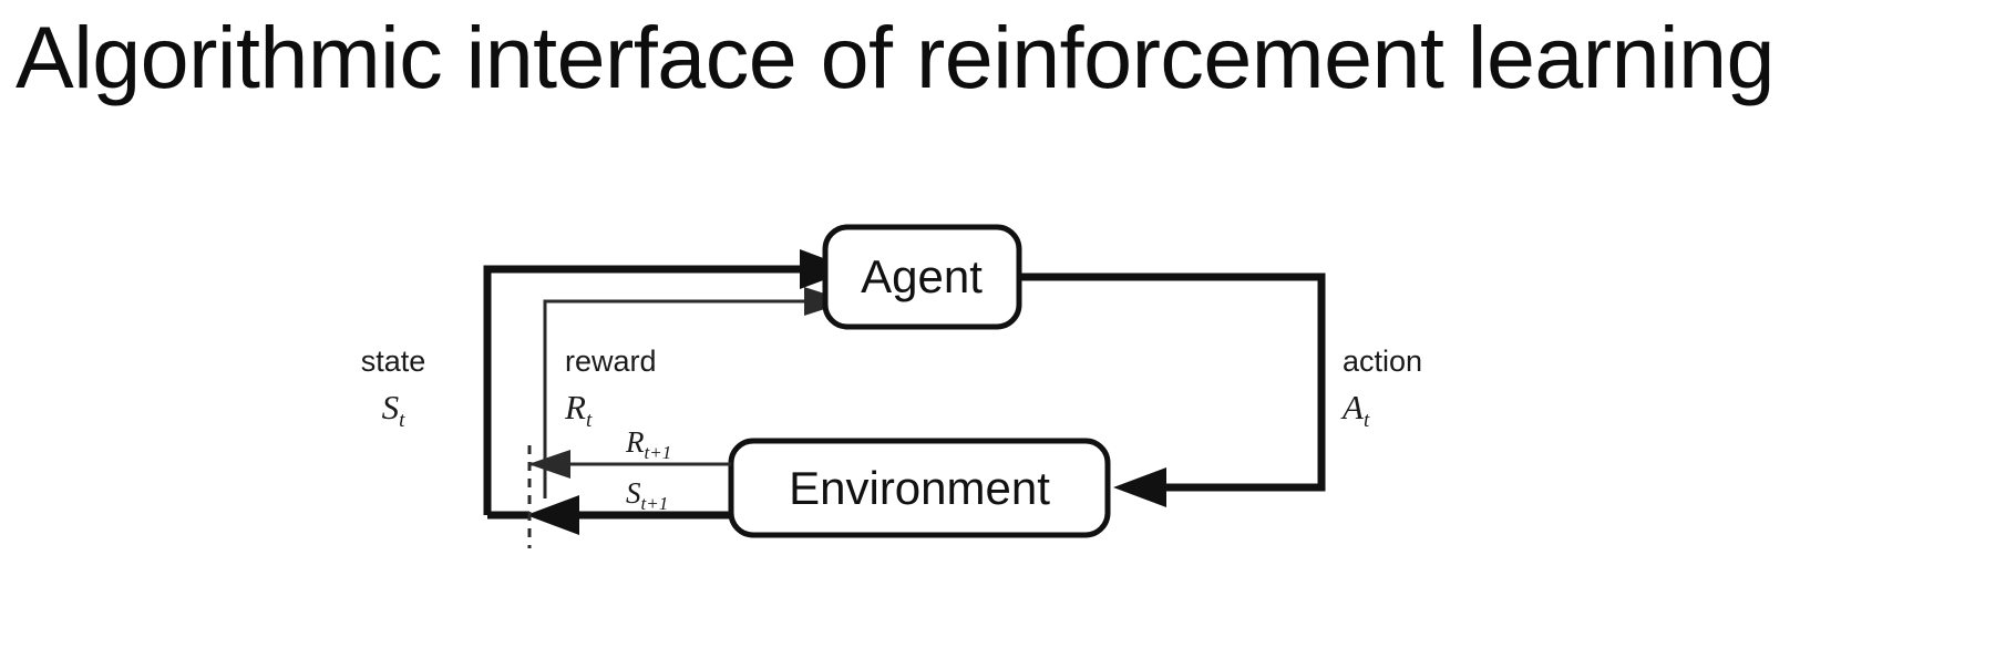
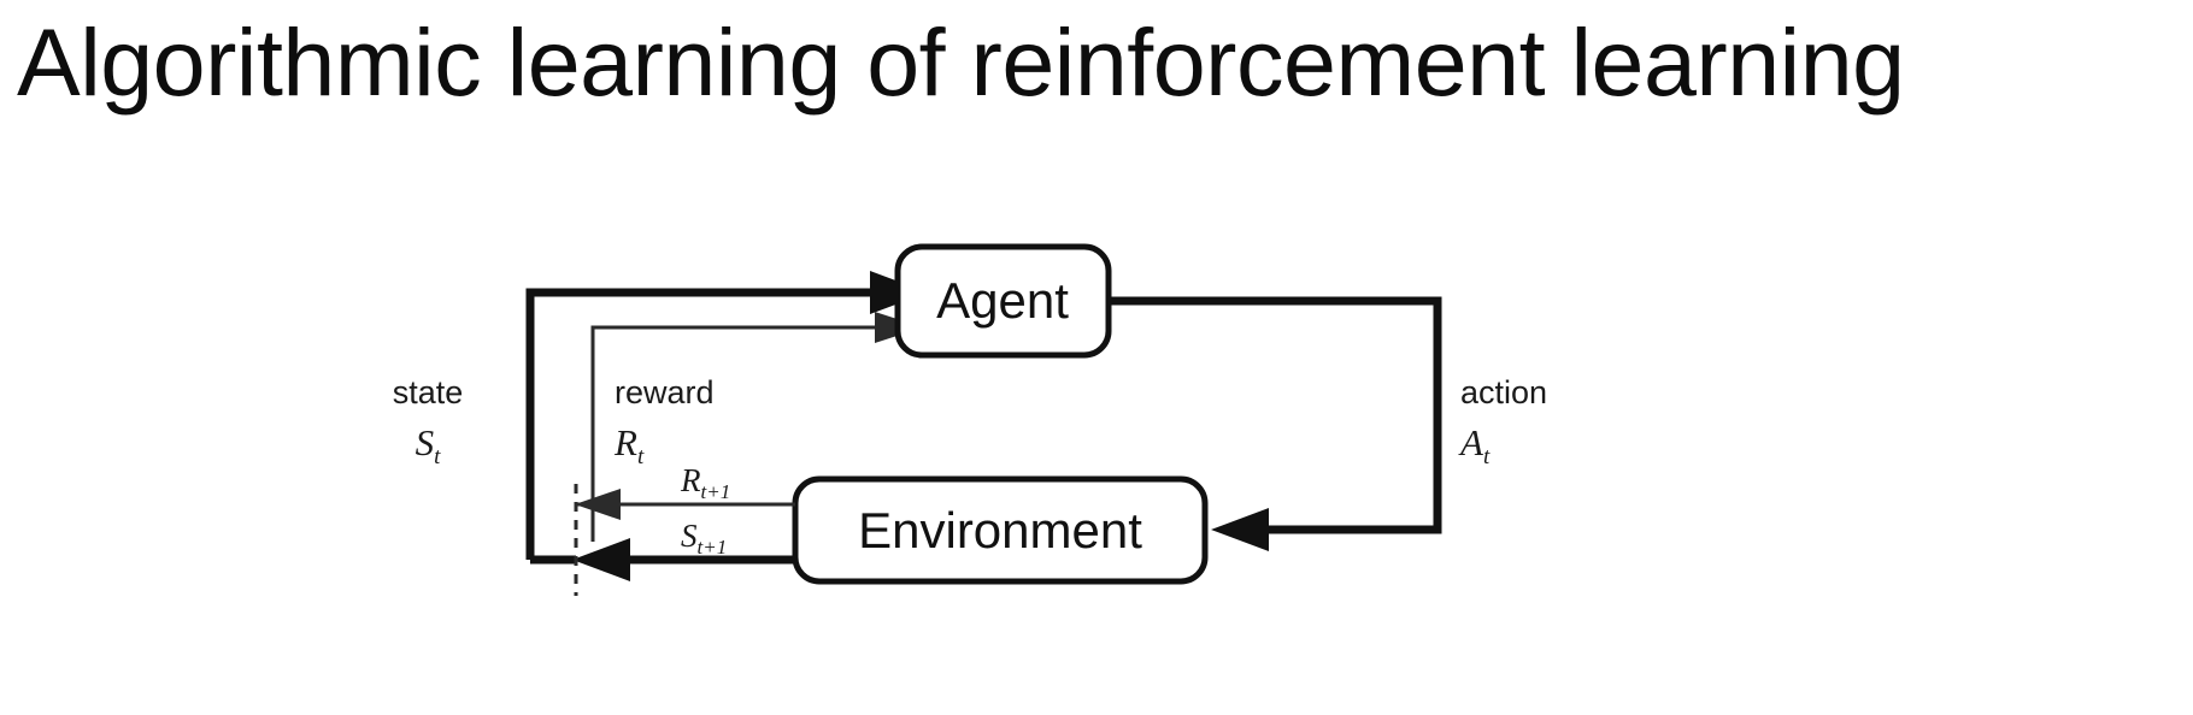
- Algorithmic interface of reinforcement learning
+ Algorithmic learning of reinforcement learning
  Agent
  Environment
  state
  St
  reward
  Rt
  action
  At
  Rt+1
  St+1
